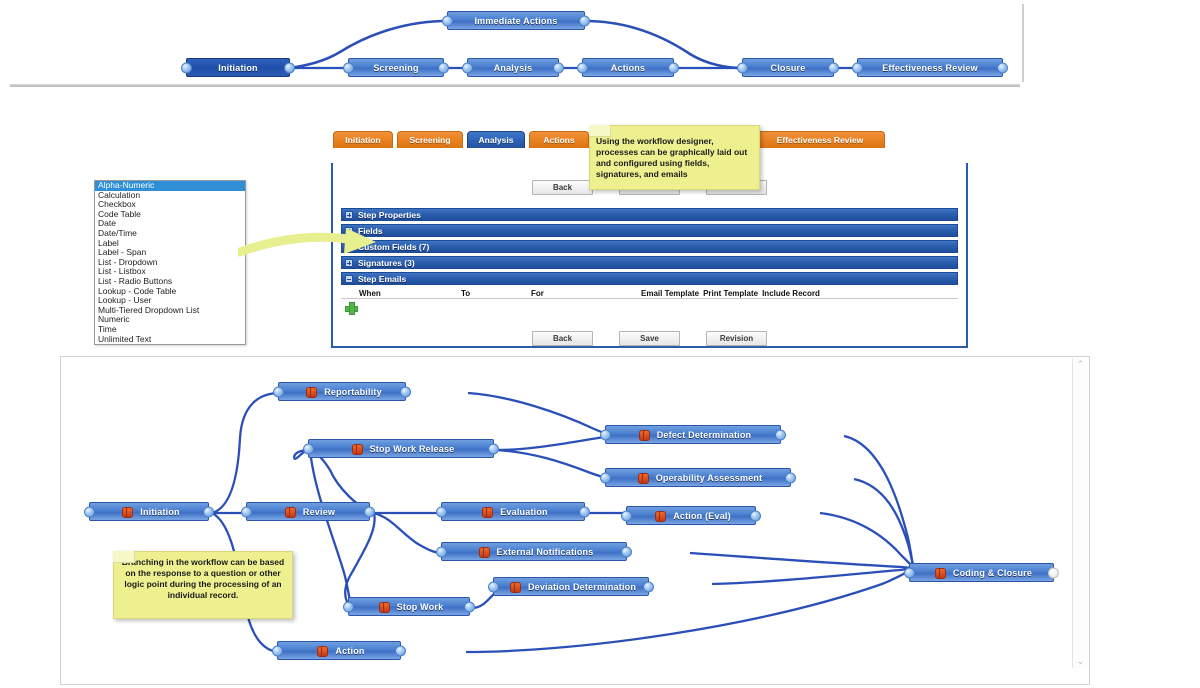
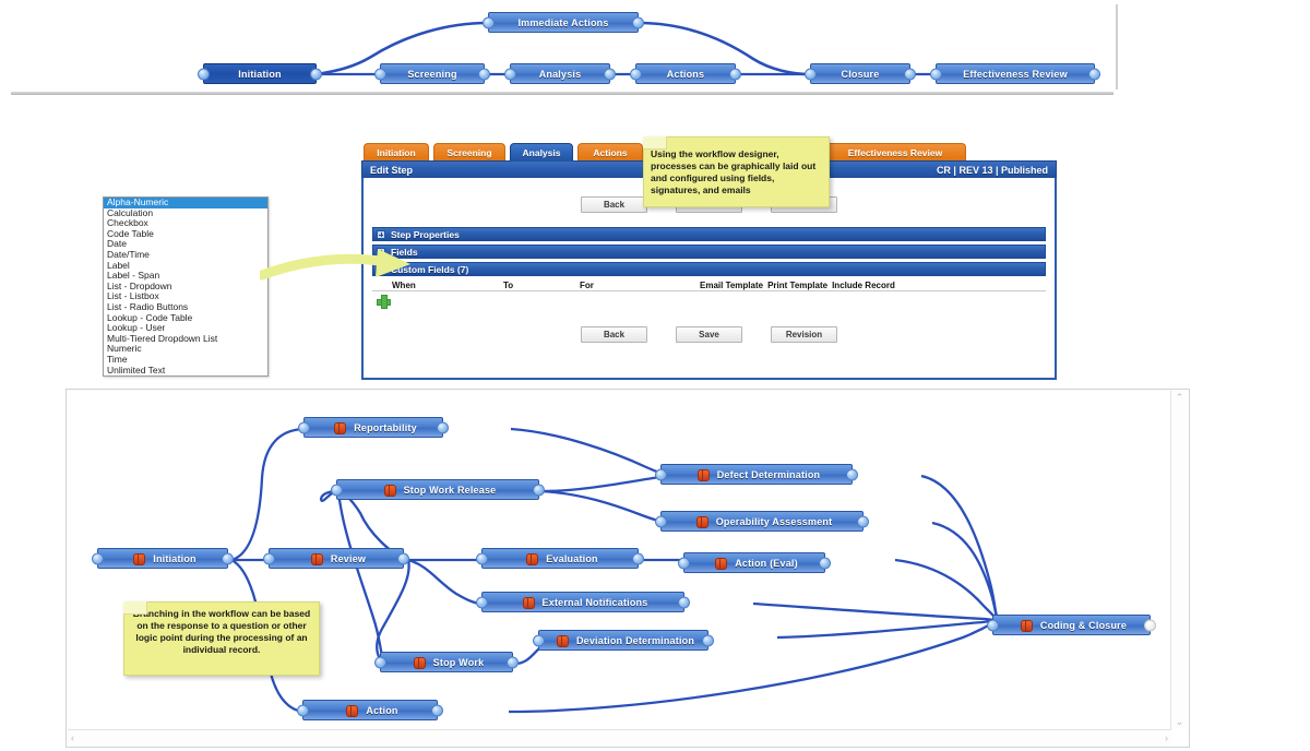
  Initiation
  Screening
  Analysis
  Actions
  Closure
  Effectiveness Review
  Immediate Actions
  Alpha-Numeric
  Calculation
  Checkbox
  Code Table
  Date
  Date/Time
  Label
  Label - Span
  List - Dropdown
  List - Listbox
  List - Radio Buttons
  Lookup - Code Table
  Lookup - User
  Multi-Tiered Dropdown List
  Numeric
  Time
  Unlimited Text
  Initiation
  Screening
  Analysis
  Actions
  Effectiveness Review
+ Edit Step
+ CR | REV 13 | Published
  Back
  Step Properties
  Fields
  ustom Fields (7)
- Signatures (3)
- Step Emails
  When
  To
  For
  Email Template
  Print Template
  Include Record
  Back
  Save
  Revision
  Using the workflow designer, processes can be graphically laid out and configured using fields, signatures, and emails
  Reportability
  Stop Work Release
  Defect Determination
  Operability Assessment
  Initiation
  Review
  Evaluation
  Action (Eval)
  External Notifications
  Deviation Determination
  Stop Work
  Action
  Coding & Closure
  ⌃
  ⌄
+ ‹
+ ›
  nching in the workflow can be based on the response to a question or other logic point during the processing of an individual record.
